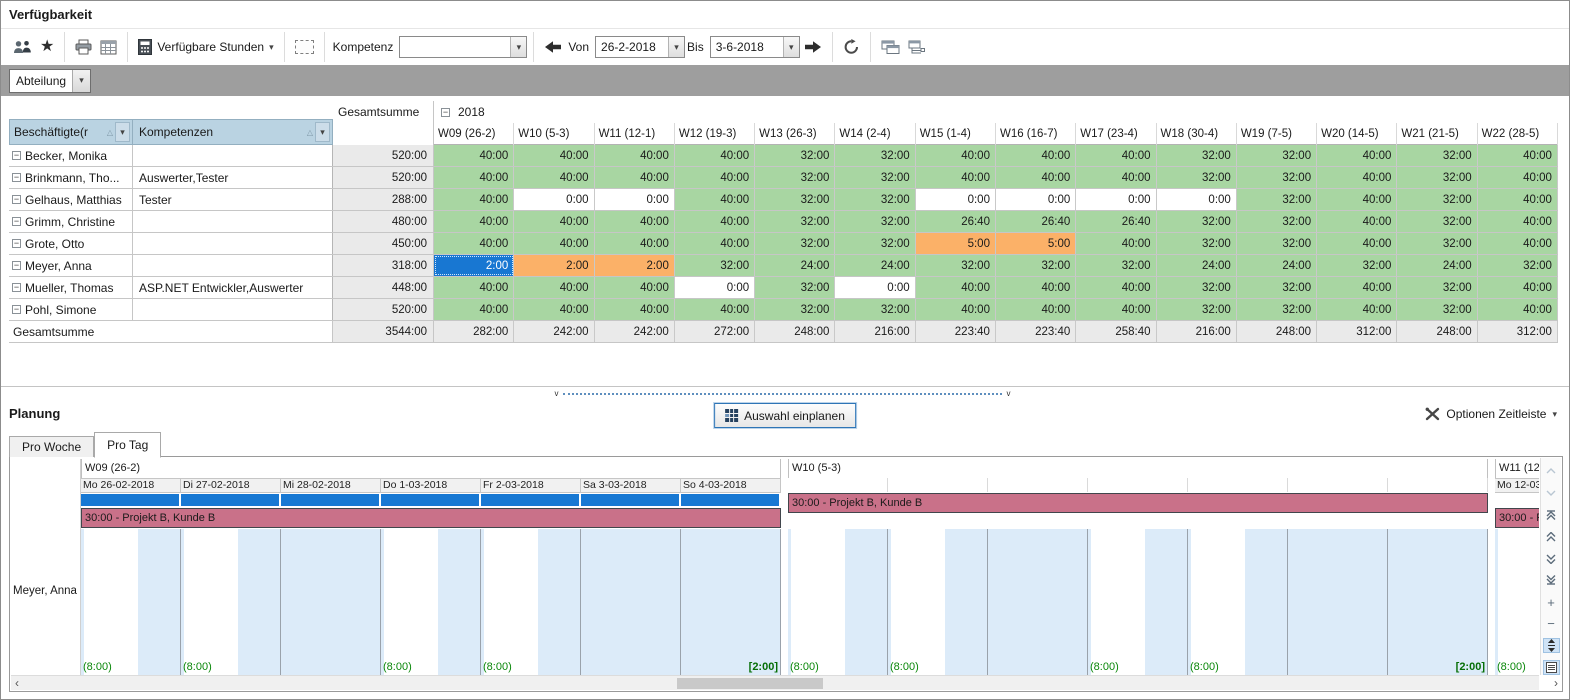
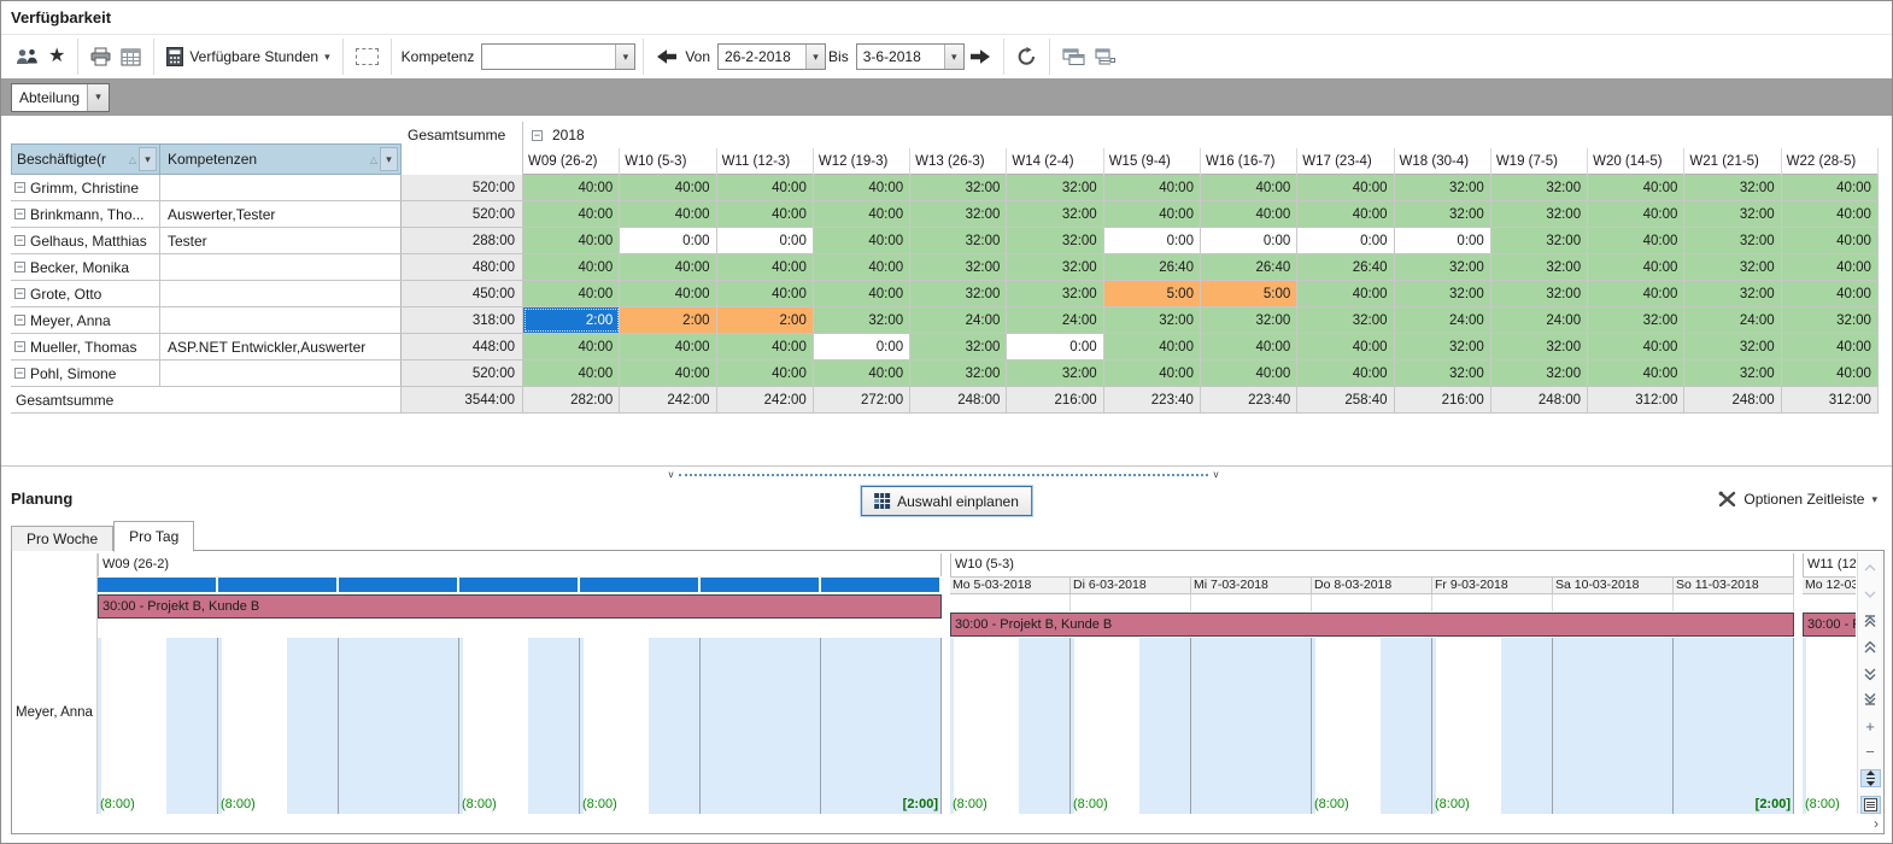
  Verfügbarkeit
  ★
  Verfügbare Stunden
  ▾
  Kompetenz
  ▾
  Von
  26-2-2018
  ▾
  Bis
  3-6-2018
  ▾
  Abteilung
  ▾
  Beschäftigte(r
  △
  ▾
  Kompetenzen
  △
  ▾
  Gesamtsumme
  −
  2018
  W09 (26-2)
  W10 (5-3)
- W11 (12-1)
+ W11 (12-3)
  W12 (19-3)
  W13 (26-3)
  W14 (2-4)
- W15 (1-4)
+ W15 (9-4)
  W16 (16-7)
  W17 (23-4)
  W18 (30-4)
  W19 (7-5)
  W20 (14-5)
  W21 (21-5)
  W22 (28-5)
  −
- Becker, Monika
+ Grimm, Christine
  520:00
  40:00
  40:00
  40:00
  40:00
  32:00
  32:00
  40:00
  40:00
  40:00
  32:00
  32:00
  40:00
  32:00
  40:00
  −
  Brinkmann, Tho...
  Auswerter,Tester
  520:00
  40:00
  40:00
  40:00
  40:00
  32:00
  32:00
  40:00
  40:00
  40:00
  32:00
  32:00
  40:00
  32:00
  40:00
  −
  Gelhaus, Matthias
  Tester
  288:00
  40:00
  0:00
  0:00
  40:00
  32:00
  32:00
  0:00
  0:00
  0:00
  0:00
  32:00
  40:00
  32:00
  40:00
  −
- Grimm, Christine
+ Becker, Monika
  480:00
  40:00
  40:00
  40:00
  40:00
  32:00
  32:00
  26:40
  26:40
  26:40
  32:00
  32:00
  40:00
  32:00
  40:00
  −
  Grote, Otto
  450:00
  40:00
  40:00
  40:00
  40:00
  32:00
  32:00
  5:00
  5:00
  40:00
  32:00
  32:00
  40:00
  32:00
  40:00
  −
  Meyer, Anna
  318:00
  2:00
  2:00
  2:00
  32:00
  24:00
  24:00
  32:00
  32:00
  32:00
  24:00
  24:00
  32:00
  24:00
  32:00
  −
  Mueller, Thomas
  ASP.NET Entwickler,Auswerter
  448:00
  40:00
  40:00
  40:00
  0:00
  32:00
  0:00
  40:00
  40:00
  40:00
  32:00
  32:00
  40:00
  32:00
  40:00
  −
  Pohl, Simone
  520:00
  40:00
  40:00
  40:00
  40:00
  32:00
  32:00
  40:00
  40:00
  40:00
  32:00
  32:00
  40:00
  32:00
  40:00
  Gesamtsumme
  3544:00
  282:00
  242:00
  242:00
  272:00
  248:00
  216:00
  223:40
  223:40
  258:40
  216:00
  248:00
  312:00
  248:00
  312:00
  v
  v
  Planung
  Auswahl einplanen
  Optionen Zeitleiste
  ▾
  Pro Woche
  Pro Tag
  Meyer, Anna
  W09 (26-2)
- Mo 26-02-2018
- Di 27-02-2018
- Mi 28-02-2018
- Do 1-03-2018
- Fr 2-03-2018
- Sa 3-03-2018
- So 4-03-2018
  30:00 - Projekt B, Kunde B
  (8:00)
  (8:00)
  (8:00)
  (8:00)
  [2:00]
  W10 (5-3)
+ Mo 5-03-2018
+ Di 6-03-2018
+ Mi 7-03-2018
+ Do 8-03-2018
+ Fr 9-03-2018
+ Sa 10-03-2018
+ So 11-03-2018
  30:00 - Projekt B, Kunde B
  (8:00)
  (8:00)
  (8:00)
  (8:00)
  [2:00]
  W11 (12
  Mo 12-03
  30:00 -
  (8:00)
  +
  −
- ‹
  ›
